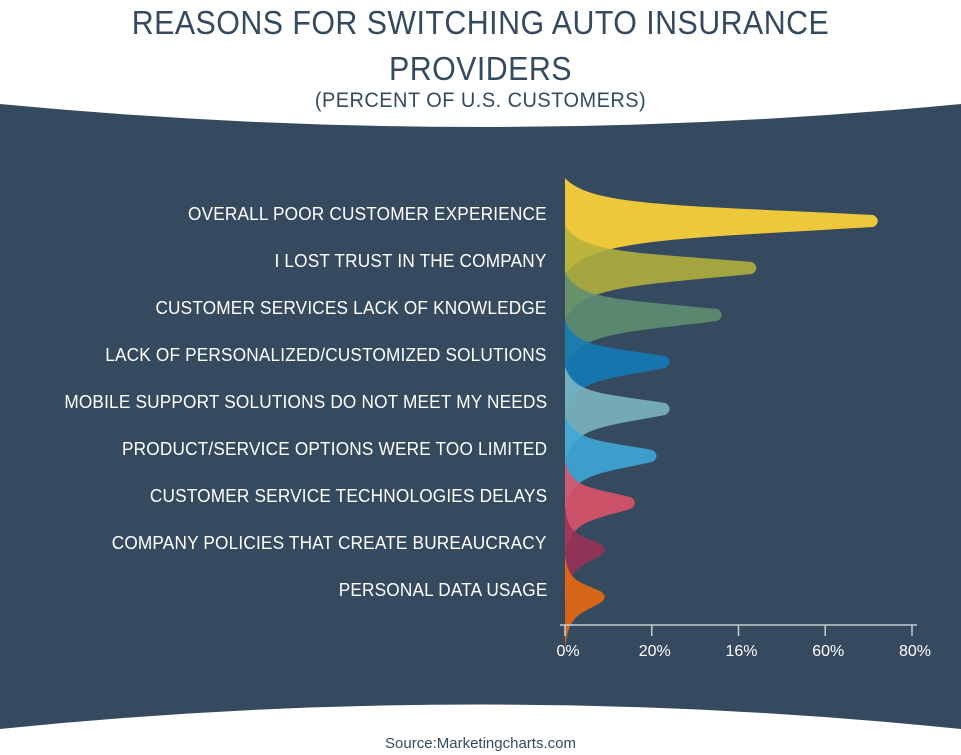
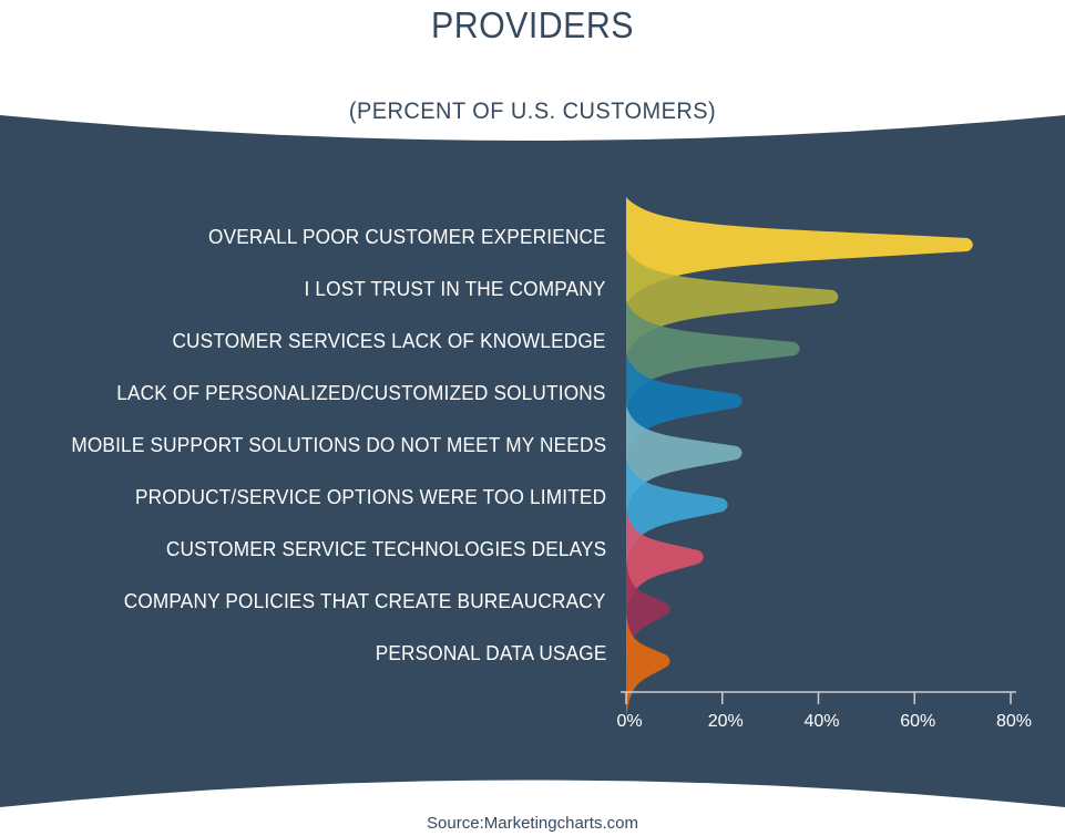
- REASONS FOR SWITCHING AUTO INSURANCE
  PROVIDERS
  (PERCENT OF U.S. CUSTOMERS)
  OVERALL POOR CUSTOMER EXPERIENCE
  I LOST TRUST IN THE COMPANY
  CUSTOMER SERVICES LACK OF KNOWLEDGE
  LACK OF PERSONALIZED/CUSTOMIZED SOLUTIONS
  MOBILE SUPPORT SOLUTIONS DO NOT MEET MY NEEDS
  PRODUCT/SERVICE OPTIONS WERE TOO LIMITED
  CUSTOMER SERVICE TECHNOLOGIES DELAYS
  COMPANY POLICIES THAT CREATE BUREAUCRACY
  PERSONAL DATA USAGE
  0%
  20%
- 16%
+ 40%
  60%
  80%
  Source:Marketingcharts.com
